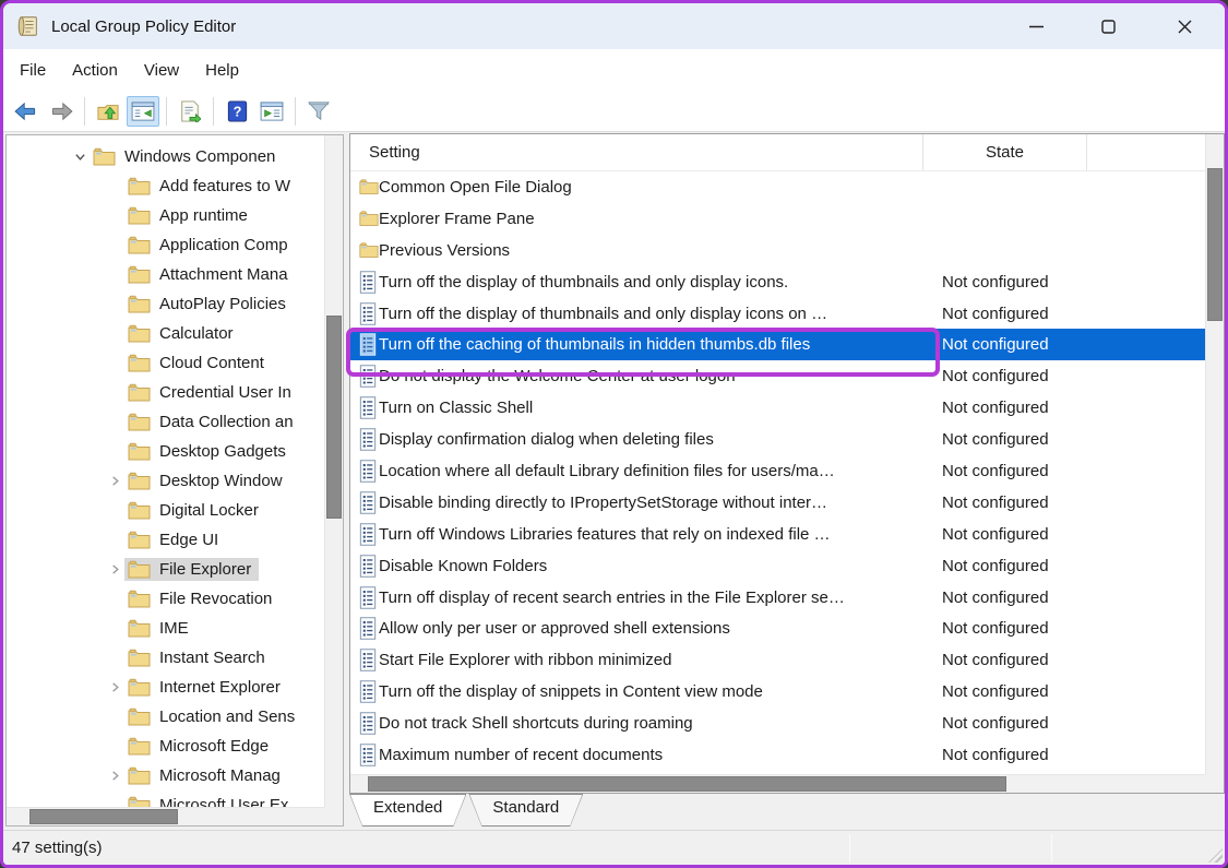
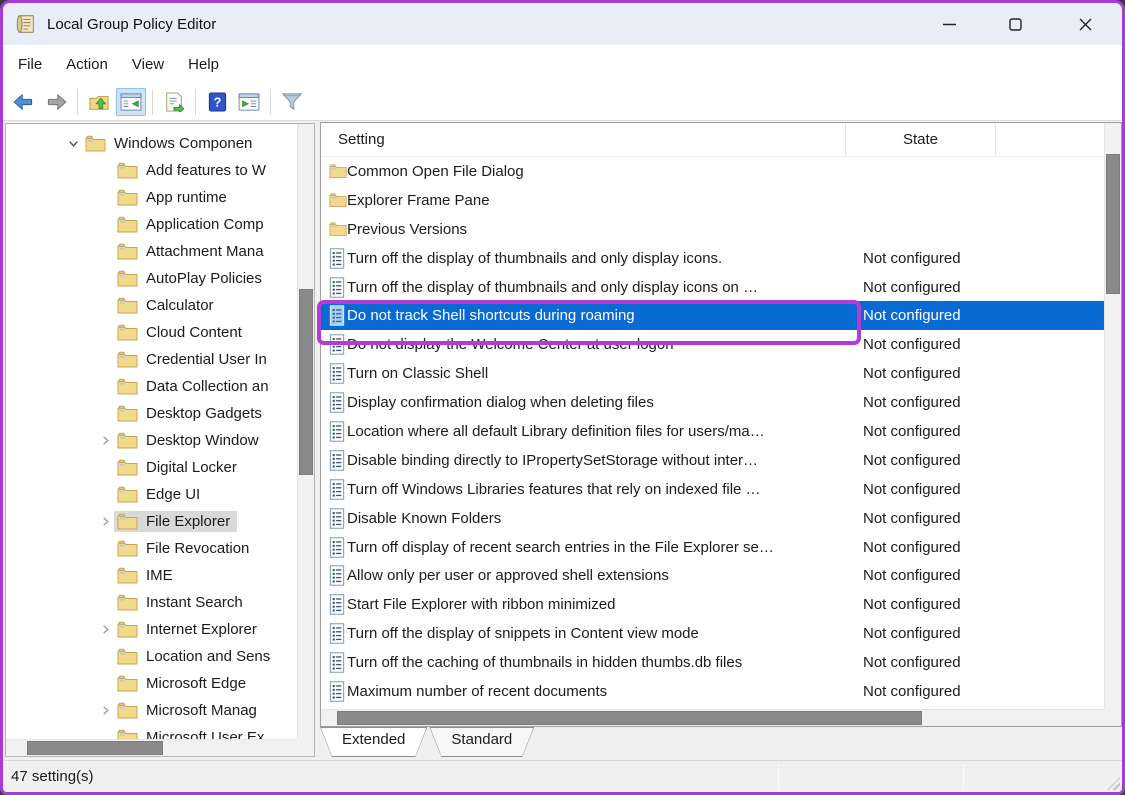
  Local Group Policy Editor
  File
  Action
  View
  Help
  ?
  Windows Componen
  Add features to W
  App runtime
  Application Comp
  Attachment Mana
  AutoPlay Policies
  Calculator
  Cloud Content
  Credential User In
  Data Collection an
  Desktop Gadgets
  Desktop Window
  Digital Locker
  Edge UI
  File Explorer
  File Revocation
  IME
  Instant Search
  Internet Explorer
  Location and Sens
  Microsoft Edge
  Microsoft Manag
  Microsoft User Ex
  Setting
  State
  Common Open File Dialog
  Explorer Frame Pane
  Previous Versions
  Turn off the display of thumbnails and only display icons.
  Not configured
  Turn off the display of thumbnails and only display icons on …
  Not configured
- Turn off the caching of thumbnails in hidden thumbs.db files
+ Do not track Shell shortcuts during roaming
  Not configured
  Do not display the Welcome Center at user logon
  Not configured
  Turn on Classic Shell
  Not configured
  Display confirmation dialog when deleting files
  Not configured
  Location where all default Library definition files for users/ma…
  Not configured
  Disable binding directly to IPropertySetStorage without inter…
  Not configured
  Turn off Windows Libraries features that rely on indexed file …
  Not configured
  Disable Known Folders
  Not configured
  Turn off display of recent search entries in the File Explorer se…
  Not configured
  Allow only per user or approved shell extensions
  Not configured
  Start File Explorer with ribbon minimized
  Not configured
  Turn off the display of snippets in Content view mode
  Not configured
- Do not track Shell shortcuts during roaming
+ Turn off the caching of thumbnails in hidden thumbs.db files
  Not configured
  Maximum number of recent documents
  Not configured
  Extended
  Standard
  47 setting(s)
